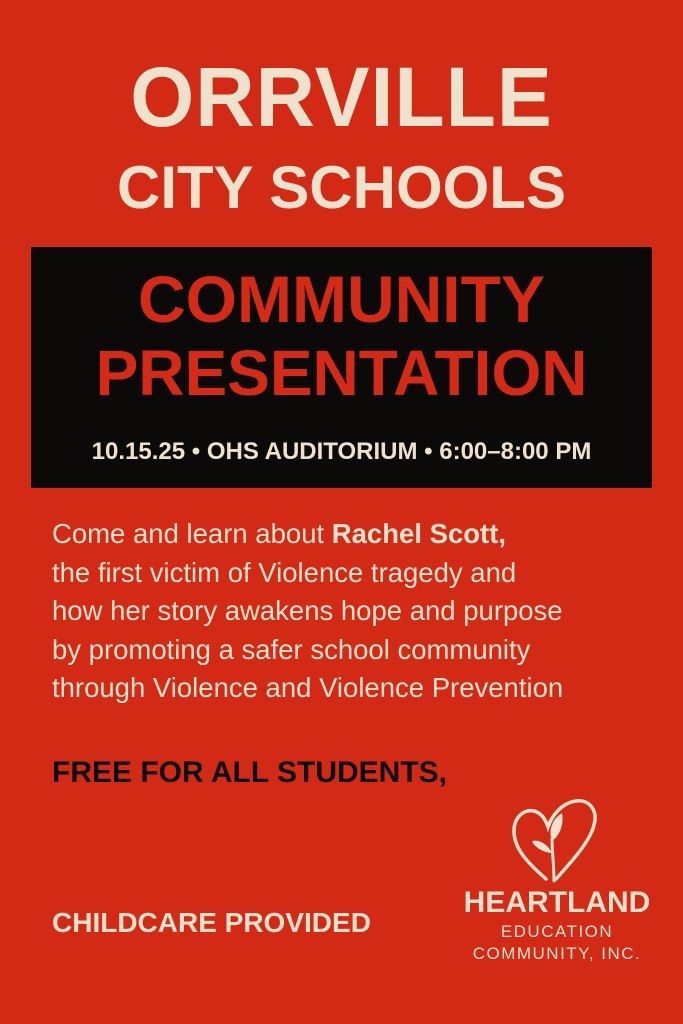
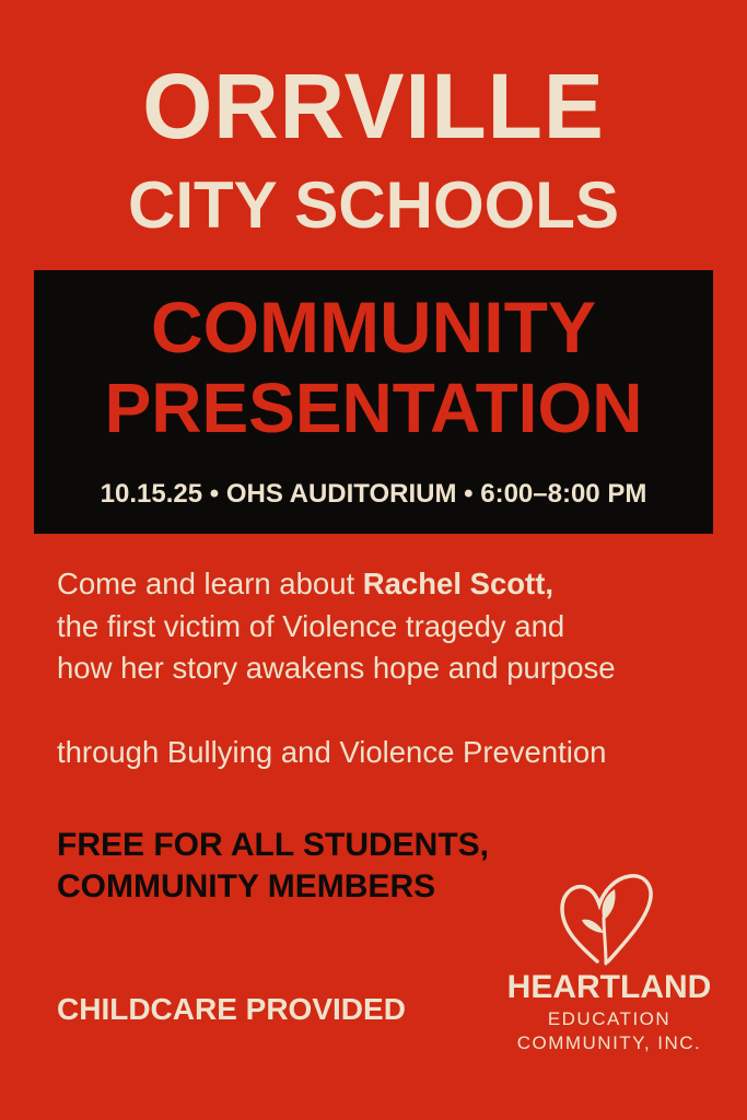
  ORRVILLE
  CITY SCHOOLS
  COMMUNITY
  PRESENTATION
  10.15.25 • OHS AUDITORIUM • 6:00–8:00 PM
  Come and learn about Rachel Scott,
  the first victim of Violence tragedy and
  how her story awakens hope and purpose
- by promoting a safer school community
- through Violence and Violence Prevention
+ through Bullying and Violence Prevention
  FREE FOR ALL STUDENTS,
+ COMMUNITY MEMBERS
  CHILDCARE PROVIDED
  HEARTLAND
  EDUCATION
  COMMUNITY, INC.
